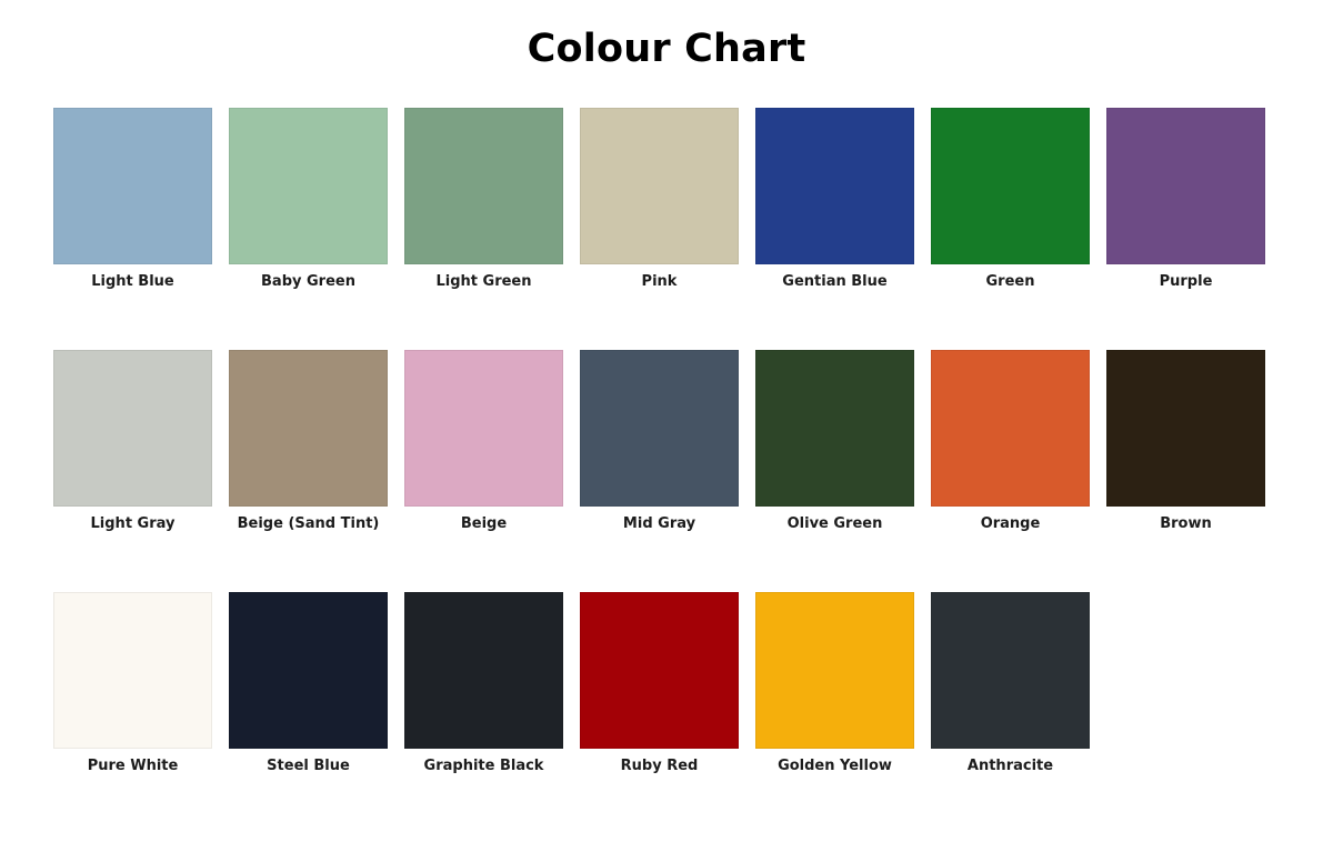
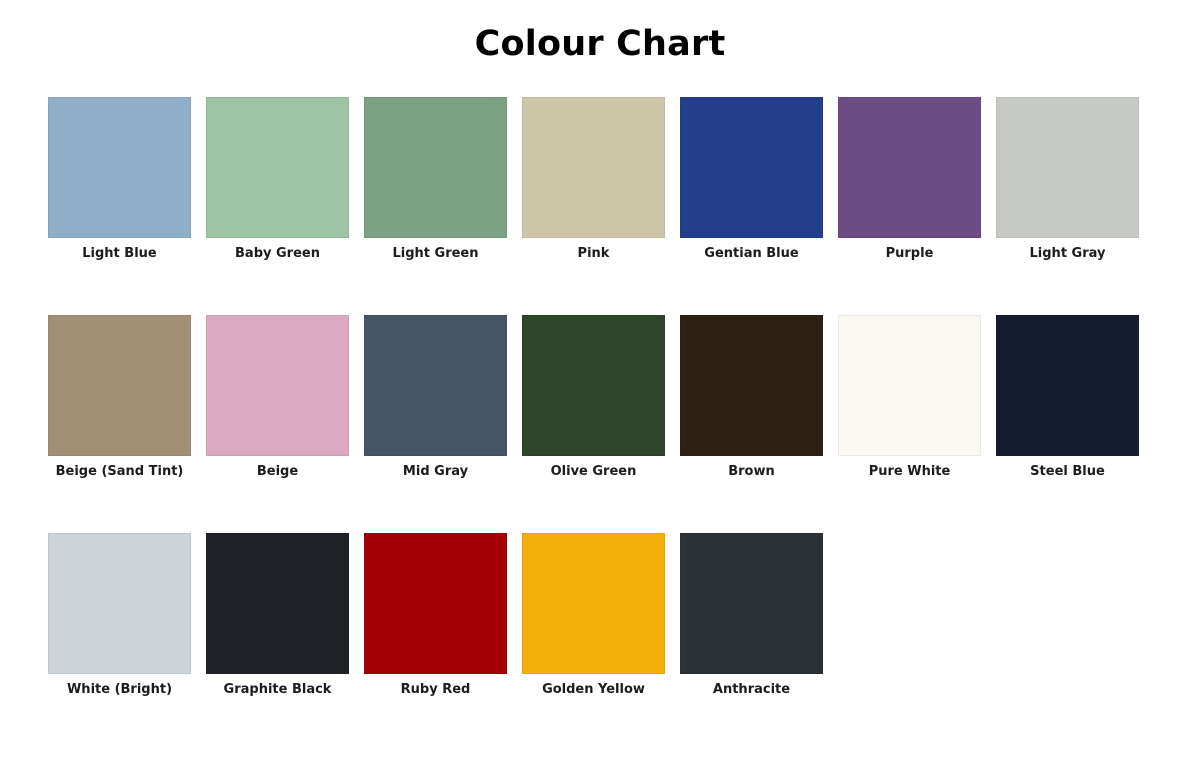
  Colour Chart
  Light Blue
  Baby Green
  Light Green
  Pink
  Gentian Blue
- Green
  Purple
  Light Gray
  Beige (Sand Tint)
  Beige
  Mid Gray
  Olive Green
- Orange
  Brown
  Pure White
  Steel Blue
+ White (Bright)
  Graphite Black
  Ruby Red
  Golden Yellow
  Anthracite
